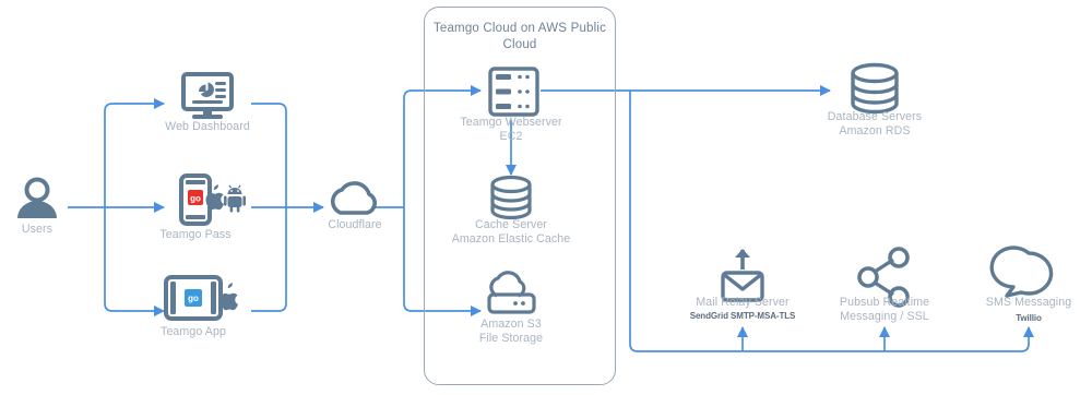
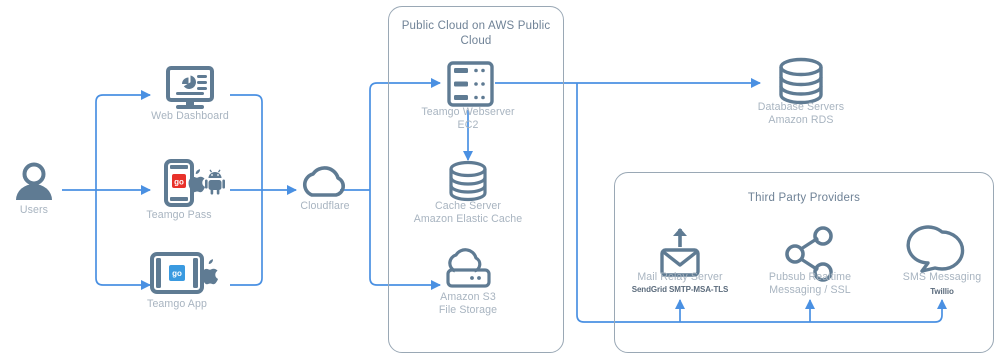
- Teamgo Cloud on AWS Public Cloud
+ Public Cloud on AWS Public Cloud
+ Third Party Providers
  go
  go
  Users
  Web Dashboard
  Teamgo Pass
  Teamgo App
  Cloudflare
  Teamgo Webserver
  EC2
  Cache Server
  Amazon Elastic Cache
  Amazon S3
  File Storage
  Database Servers
  Amazon RDS
  Mail Relay Server
  SendGrid SMTP-MSA-TLS
  Pubsub Realtime
  Messaging / SSL
  SMS Messaging
  Twillio
